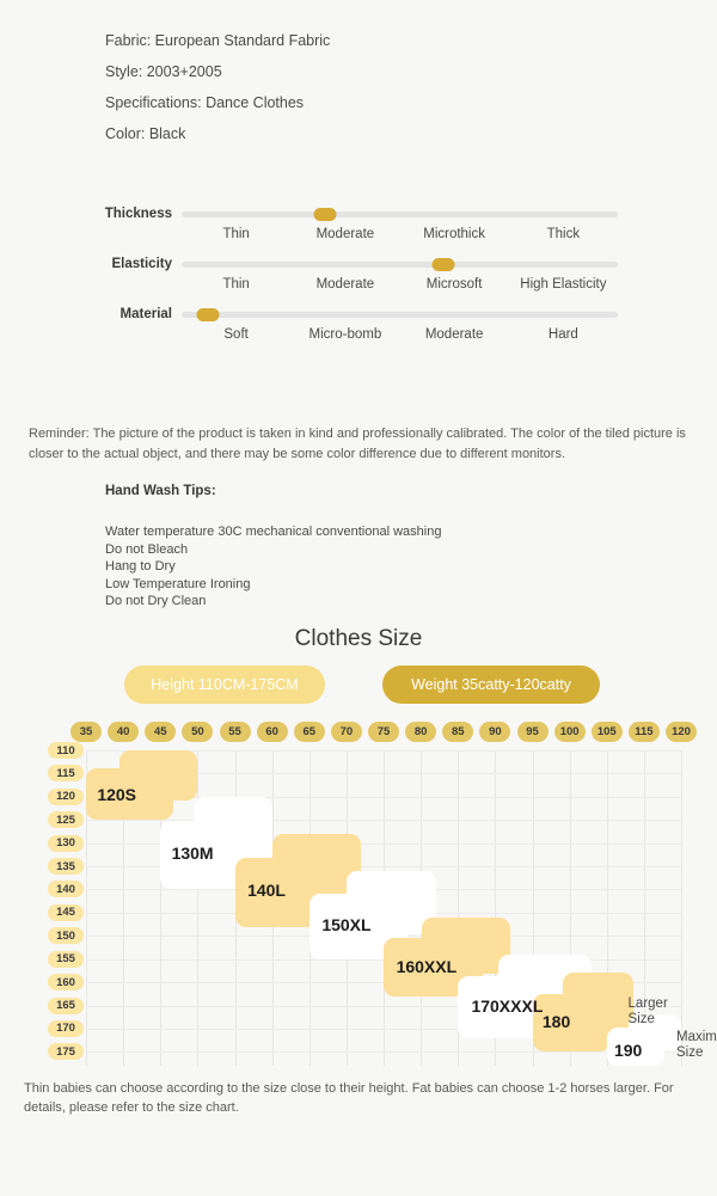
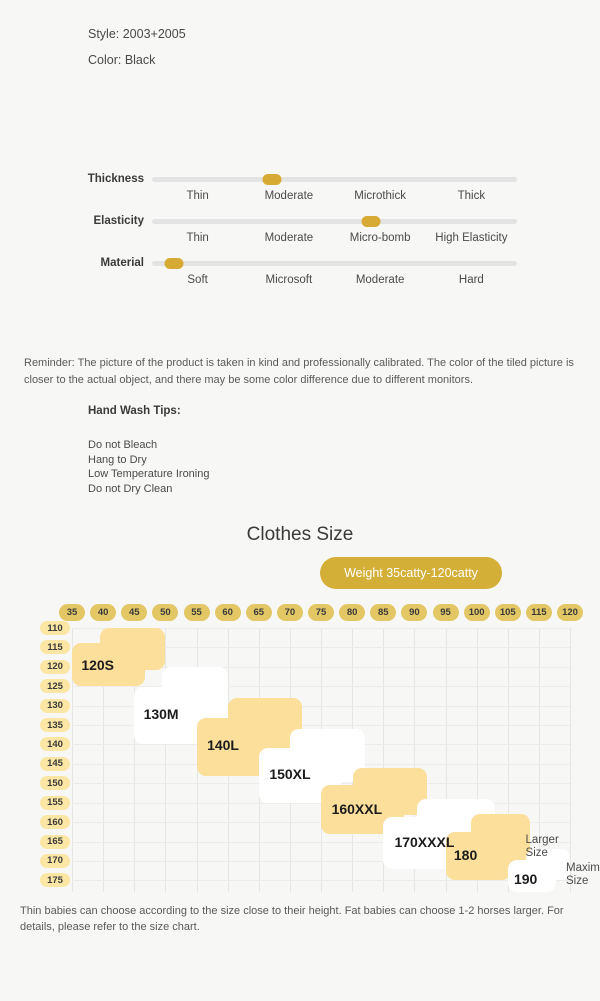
- Fabric: European Standard Fabric
  Style: 2003+2005
- Specifications: Dance Clothes
  Color: Black
  Thickness
  Thin
  Moderate
  Microthick
  Thick
  Elasticity
  Thin
  Moderate
- Microsoft
+ Micro-bomb
  High Elasticity
  Material
  Soft
- Micro-bomb
+ Microsoft
  Moderate
  Hard
  Reminder: The picture of the product is taken in kind and professionally calibrated. The color of the tiled picture is closer to the actual object, and there may be some color difference due to different monitors.
  Hand Wash Tips:
- Water temperature 30C mechanical conventional washing
  Do not Bleach
  Hang to Dry
  Low Temperature Ironing
  Do not Dry Clean
  Clothes Size
- Height 110CM-175CM
  Weight 35catty-120catty
  120S
  130M
  140L
  150XL
  160XXL
  170XXXL
  180
  Larger Size
  190
  Maxim Size
  35
  40
  45
  50
  55
  60
  65
  70
  75
  80
  85
  90
  95
  100
  105
  115
  120
  110
  115
  120
  125
  130
  135
  140
  145
  150
  155
  160
  165
  170
  175
  Thin babies can choose according to the size close to their height. Fat babies can choose 1-2 horses larger. For details, please refer to the size chart.
